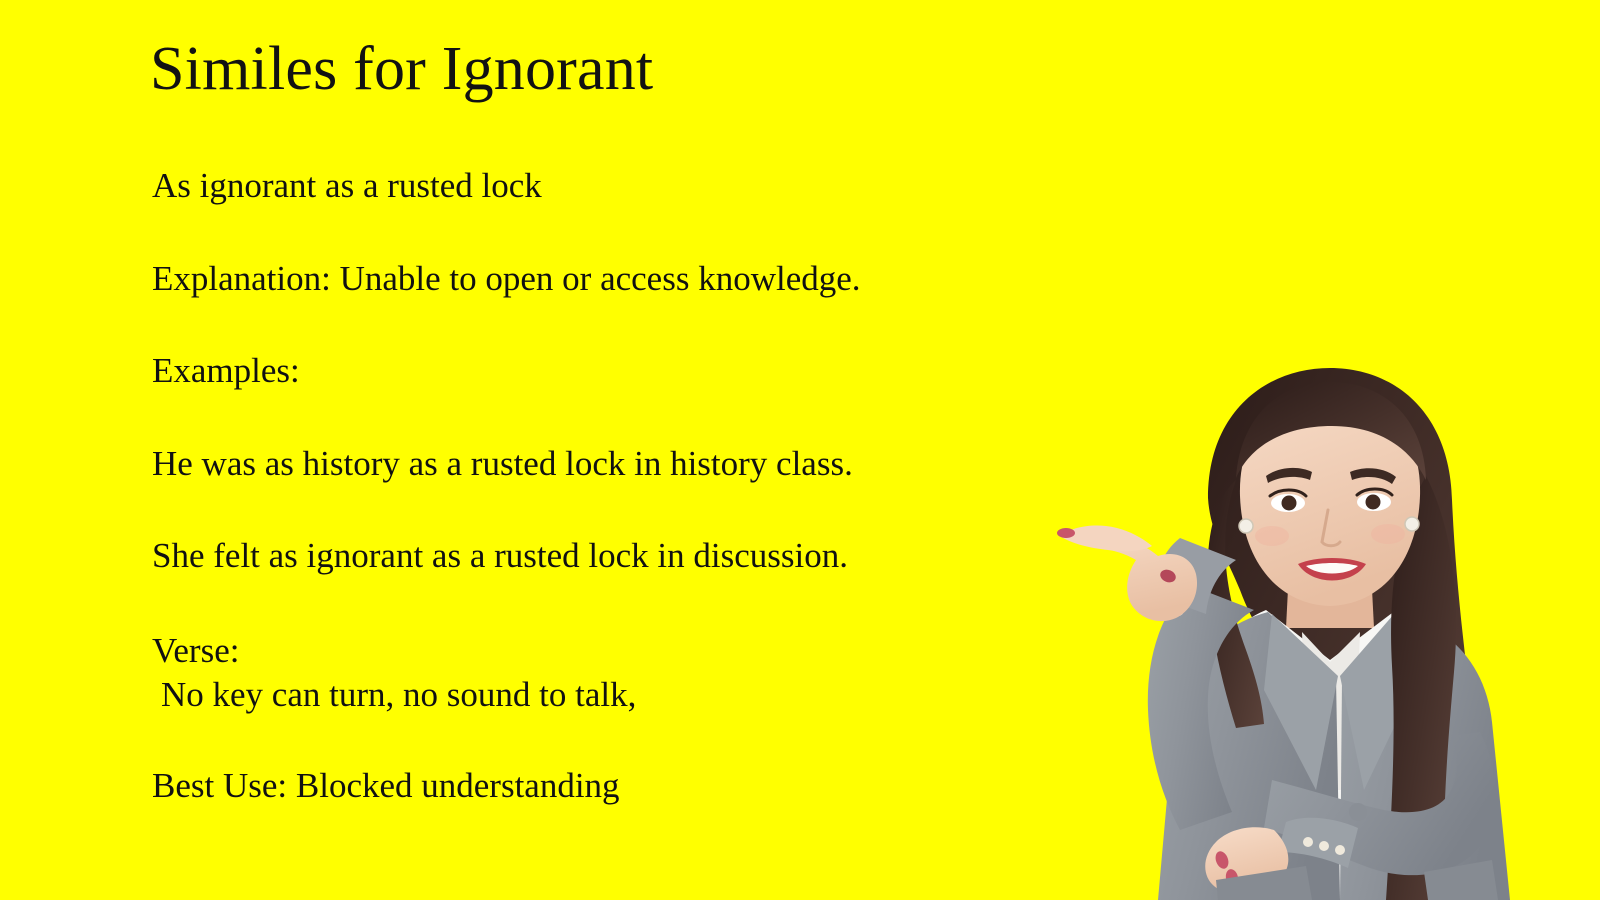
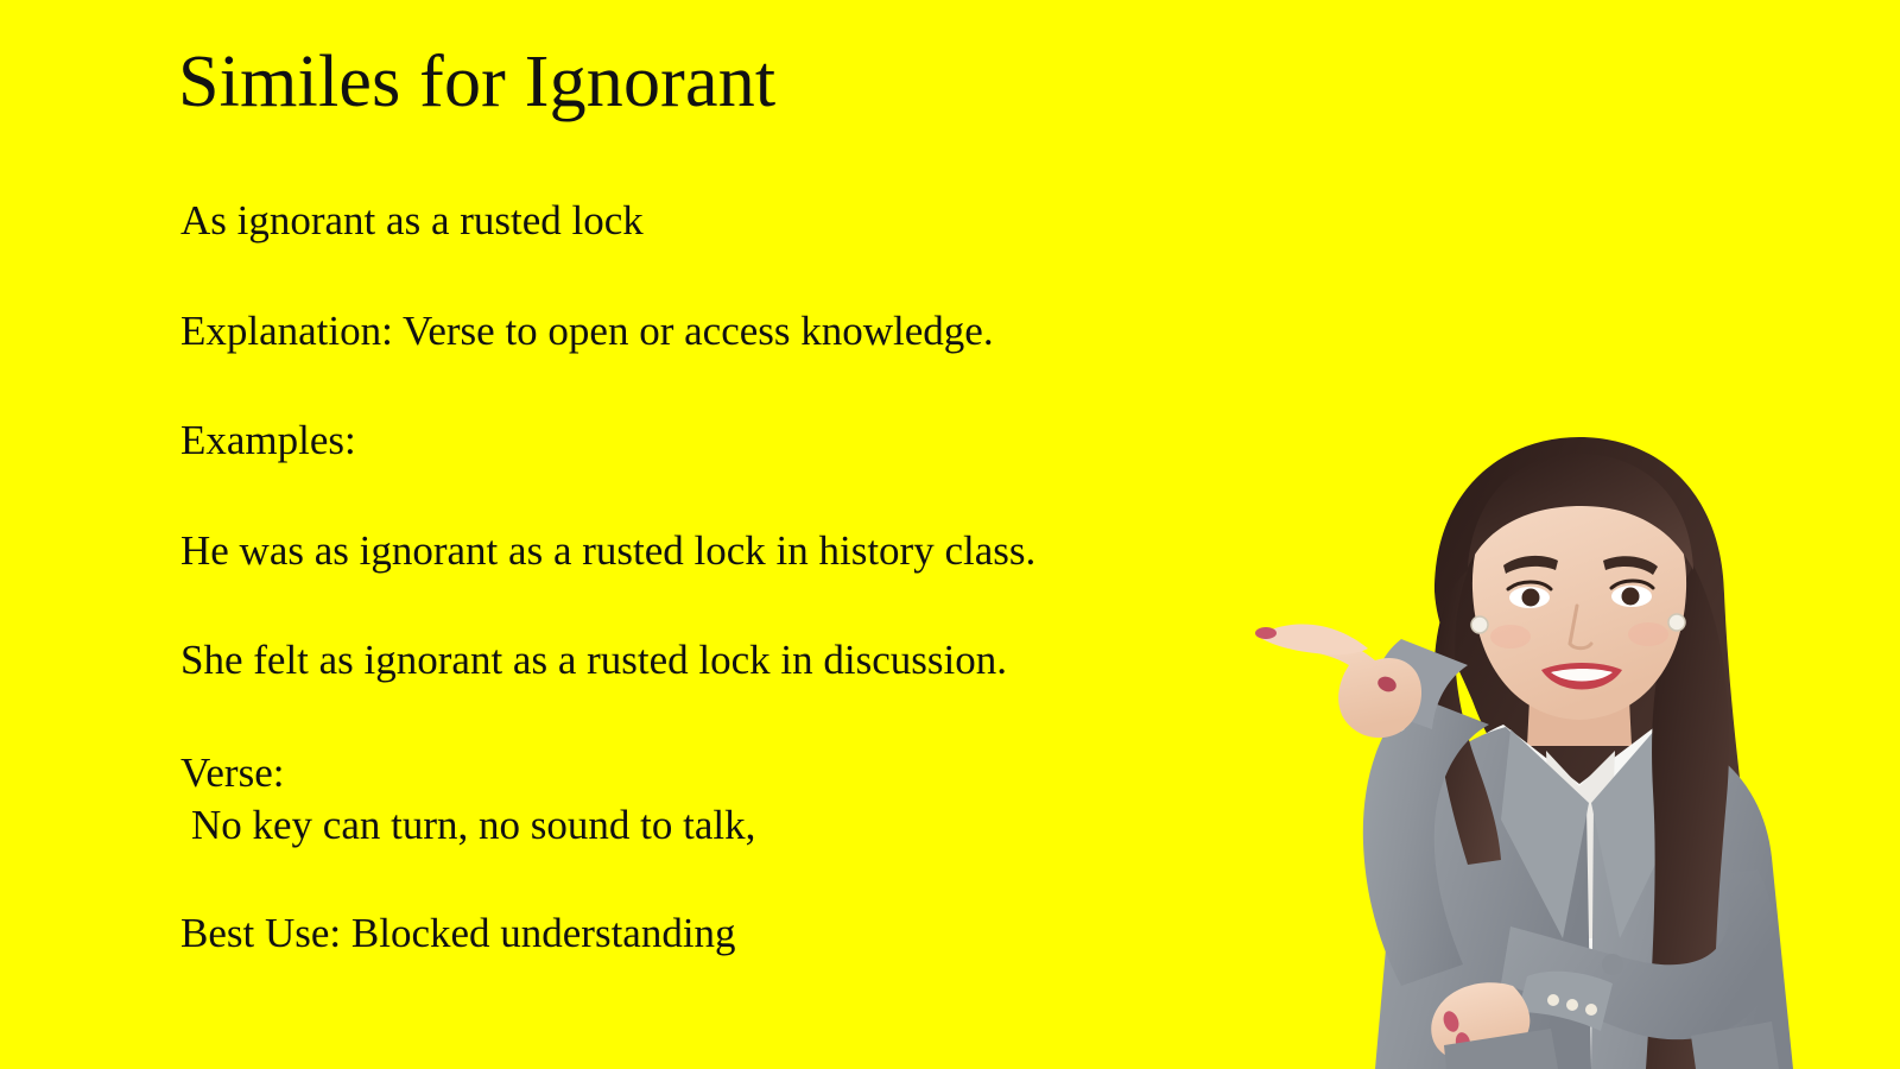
  Similes for Ignorant
  As ignorant as a rusted lock
- Explanation: Unable to open or access knowledge.
+ Explanation: Verse to open or access knowledge.
  Examples:
- He was as history as a rusted lock in history class.
+ He was as ignorant as a rusted lock in history class.
  She felt as ignorant as a rusted lock in discussion.
  Verse:
  No key can turn, no sound to talk,
  Best Use: Blocked understanding
